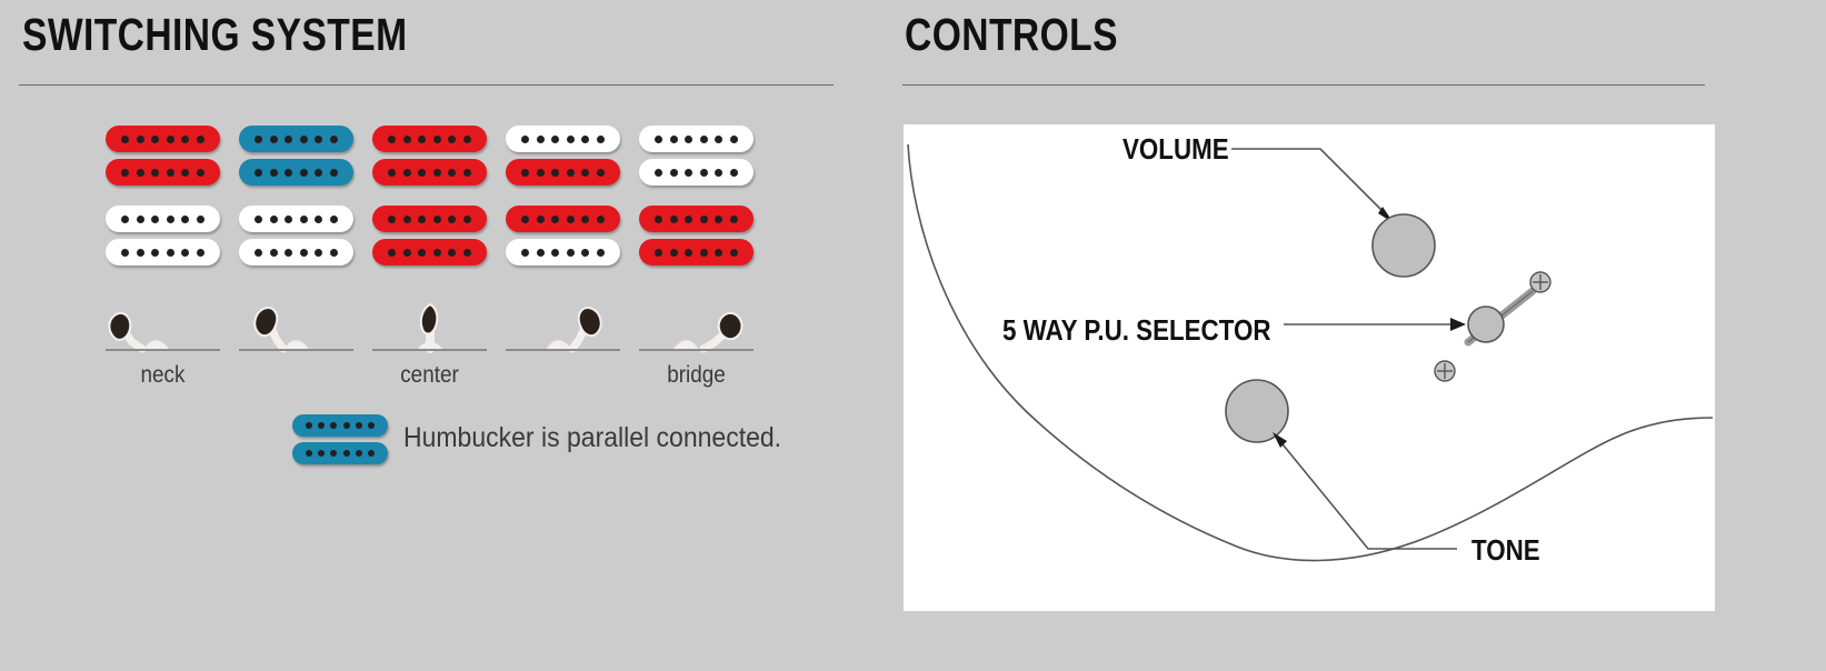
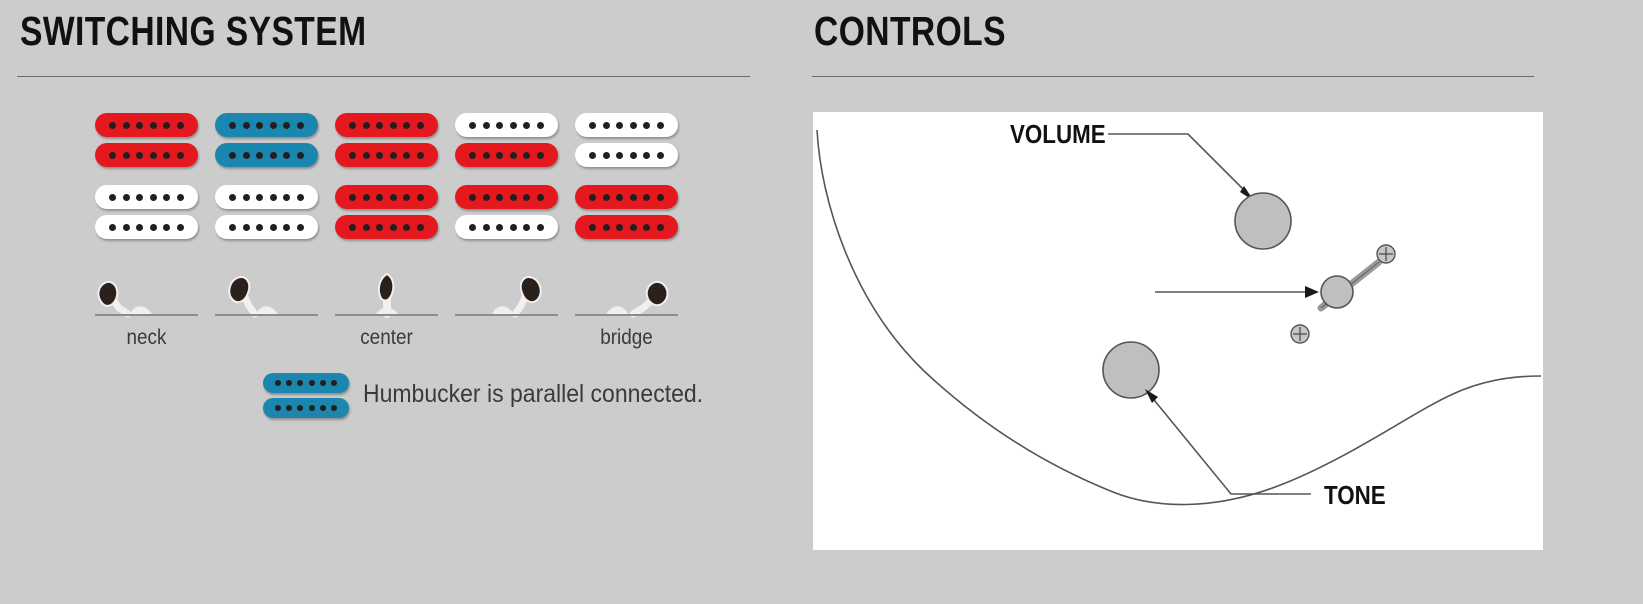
  SWITCHING SYSTEM
  neck
  center
  bridge
  Humbucker is parallel connected.
  CONTROLS
  VOLUME
- 5 WAY P.U. SELECTOR
  TONE
